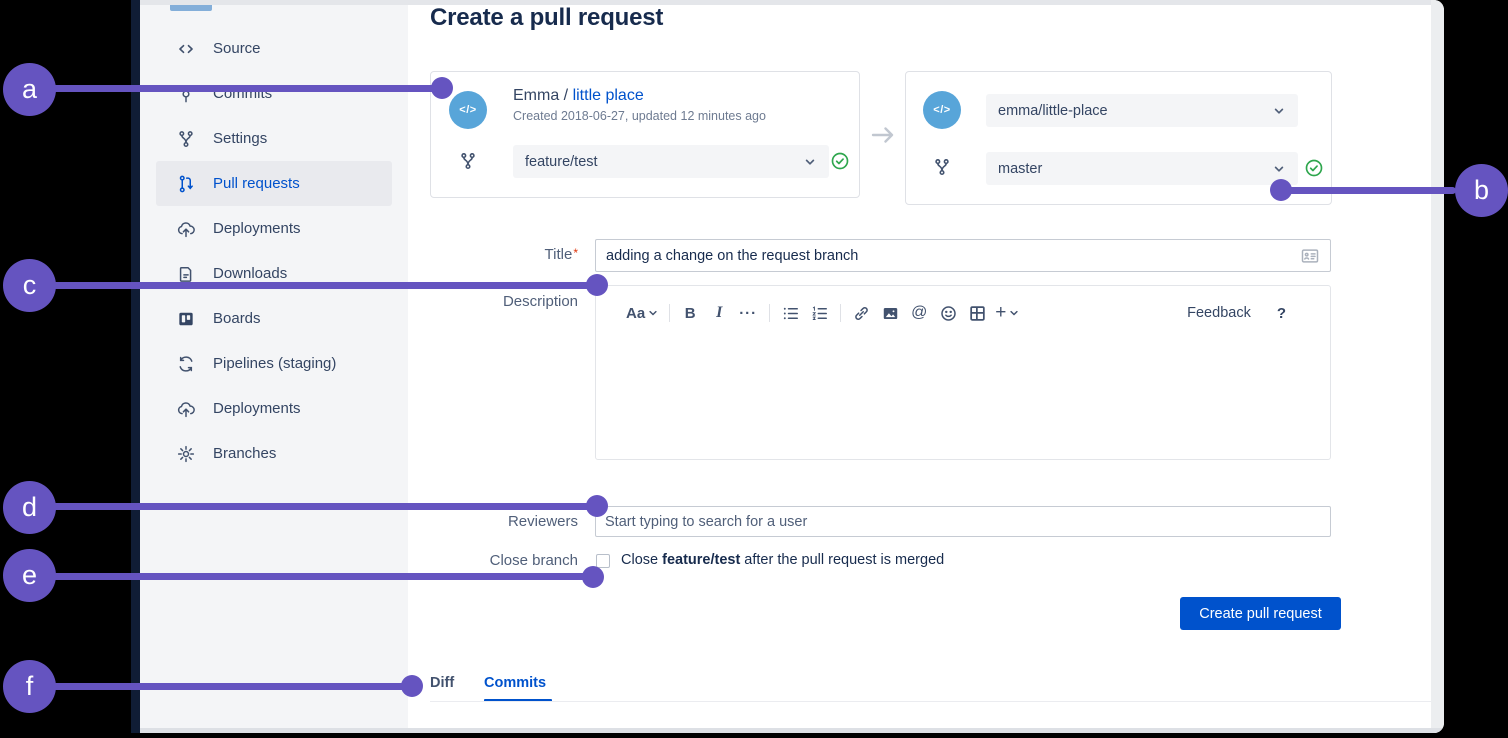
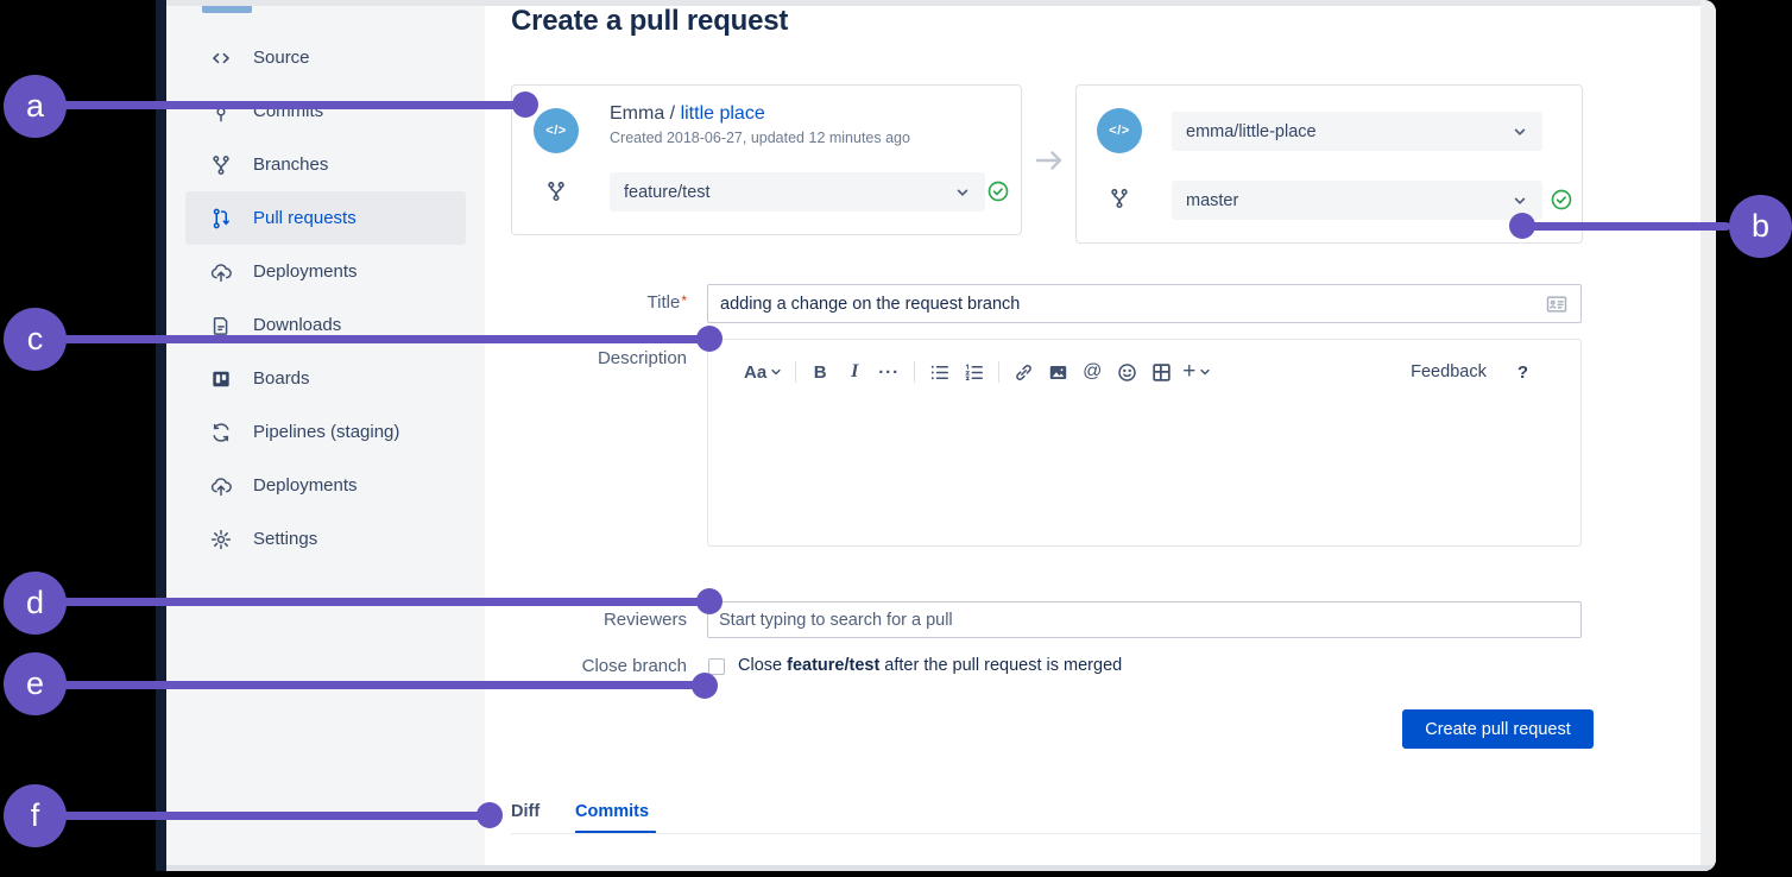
  Source
  Commits
- Settings
+ Branches
  Pull requests
  Deployments
  Downloads
  Boards
  Pipelines (staging)
  Deployments
- Branches
+ Settings
  Create a pull request
  </>
  Emma / little place
  Created 2018-06-27, updated 12 minutes ago
  feature/test
  </>
  emma/little-place
  master
  Title*
  adding a change on the request branch
  Description
  Aa
  B
  I
  ···
  @
  +
  Feedback
  ?
  Reviewers
- Start typing to search for a user
+ Start typing to search for a pull
  Close branch
  Close feature/test after the pull request is merged
  Create pull request
  Diff
  Commits
  a
  b
  c
  d
  e
  f
